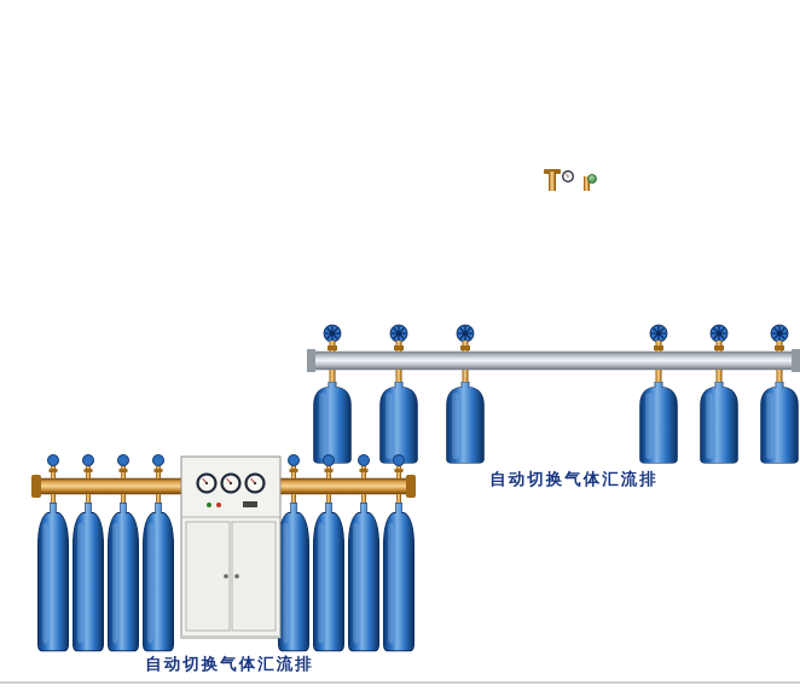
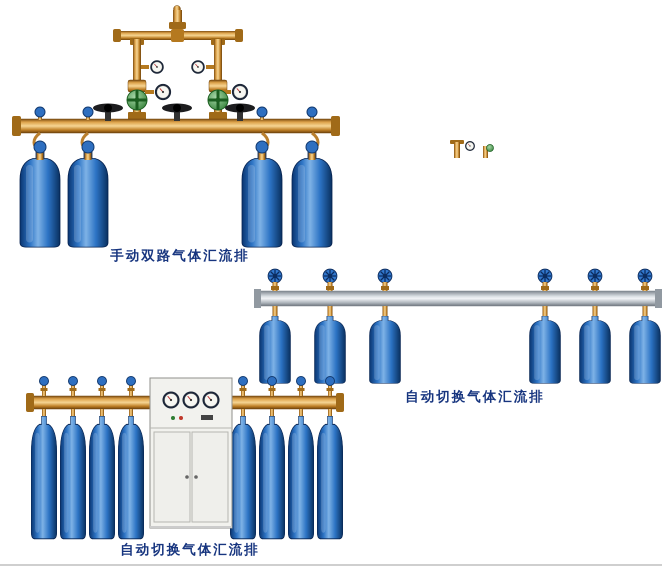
+ 手动双路气体汇流排
  自动切换气体汇流排
  自动切换气体汇流排
